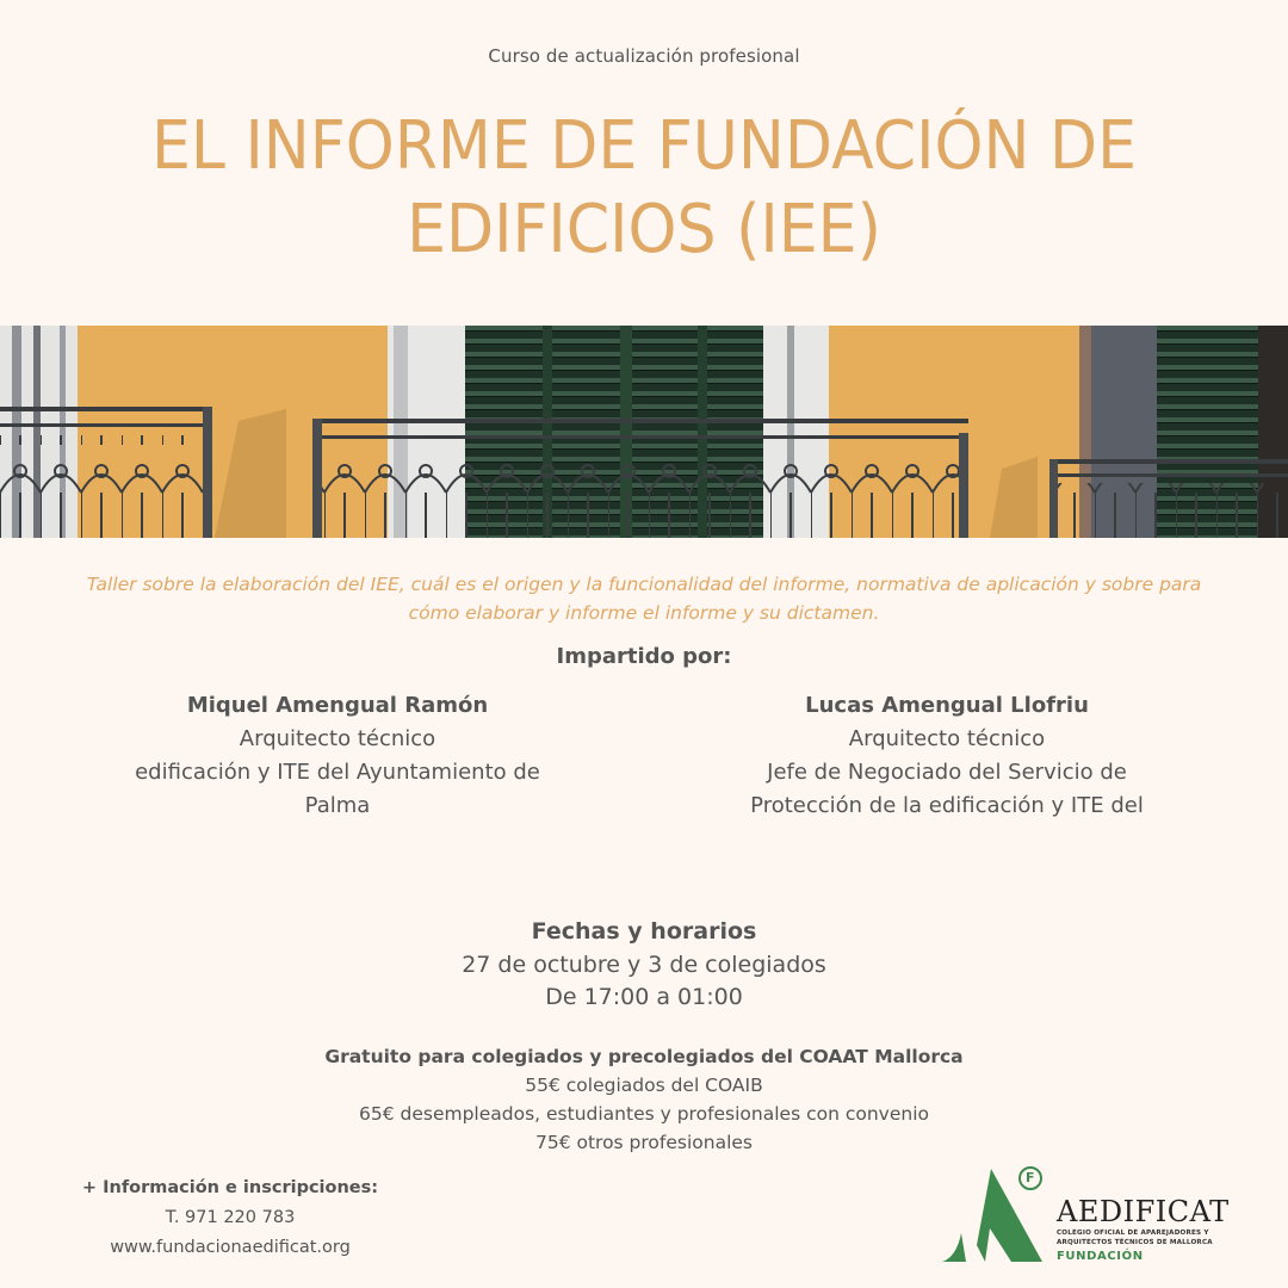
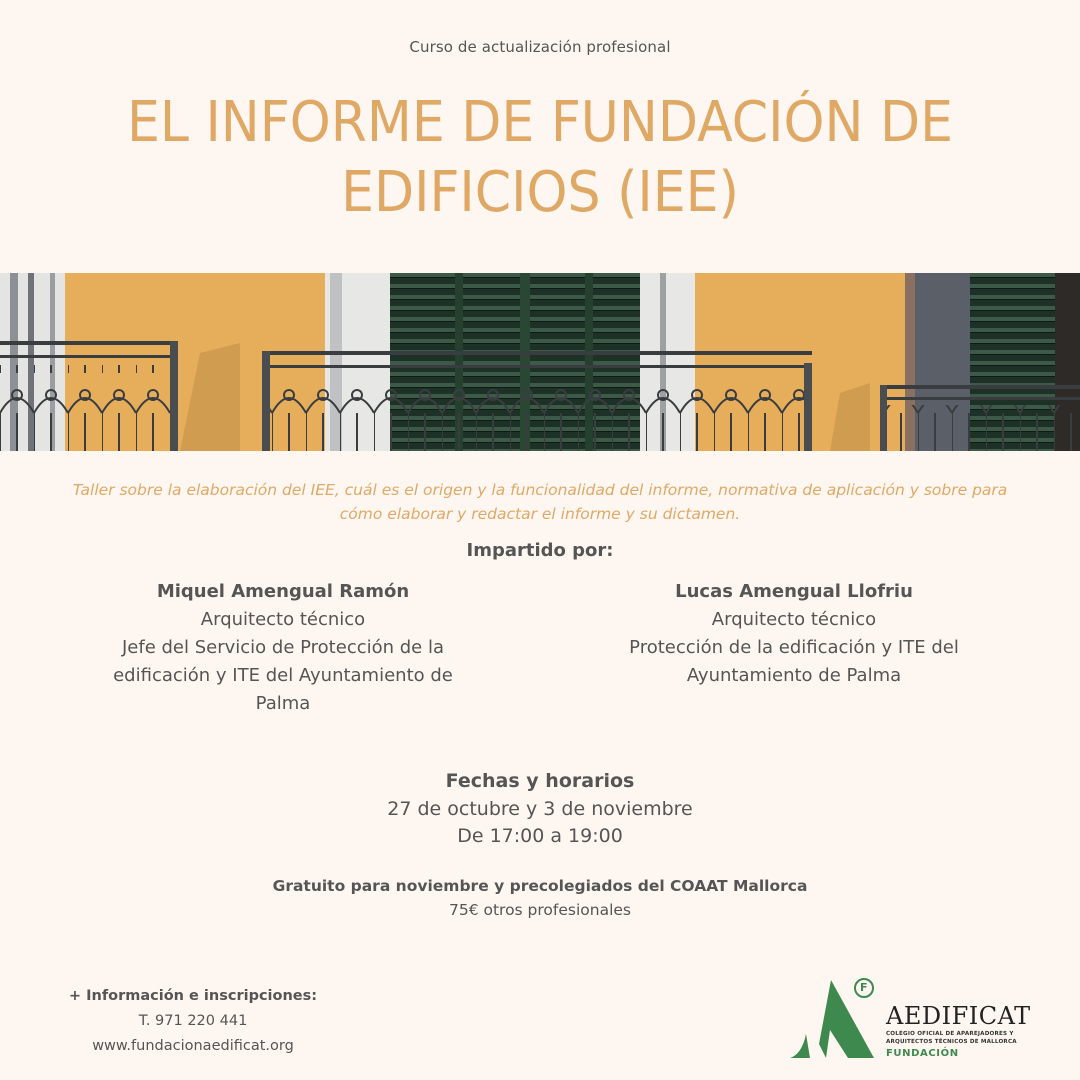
  Curso de actualización profesional
  EL INFORME DE FUNDACIÓN DE
  EDIFICIOS (IEE)
  Taller sobre la elaboración del IEE, cuál es el origen y la funcionalidad del informe, normativa de aplicación y sobre para
- cómo elaborar y informe el informe y su dictamen.
+ cómo elaborar y redactar el informe y su dictamen.
  Impartido por:
  Miquel Amengual Ramón
  Arquitecto técnico
+ Jefe del Servicio de Protección de la
  edificación y ITE del Ayuntamiento de
  Palma
  Lucas Amengual Llofriu
  Arquitecto técnico
- Jefe de Negociado del Servicio de
  Protección de la edificación y ITE del
+ Ayuntamiento de Palma
  Fechas y horarios
- 27 de octubre y 3 de colegiados
+ 27 de octubre y 3 de noviembre
- De 17:00 a 01:00
+ De 17:00 a 19:00
- Gratuito para colegiados y precolegiados del COAAT Mallorca
+ Gratuito para noviembre y precolegiados del COAAT Mallorca
- 55€ colegiados del COAIB
- 65€ desempleados, estudiantes y profesionales con convenio
  75€ otros profesionales
  + Información e inscripciones:
- T. 971 220 783
+ T. 971 220 441
  www.fundacionaedificat.org
  F
  AEDIFICAT
  FUNDACIÓN
